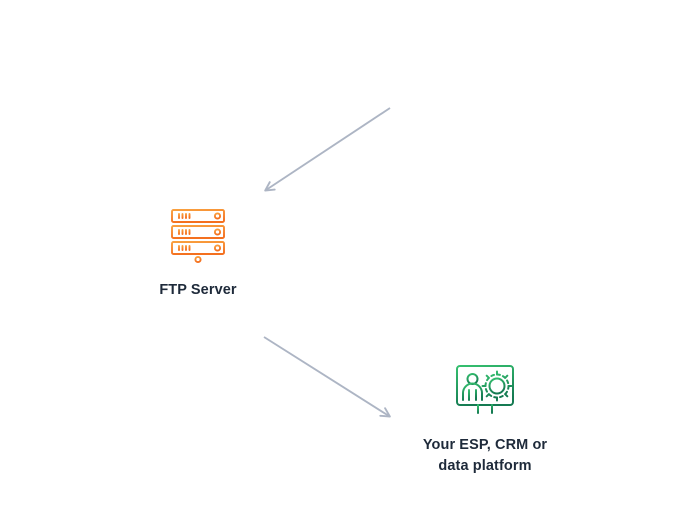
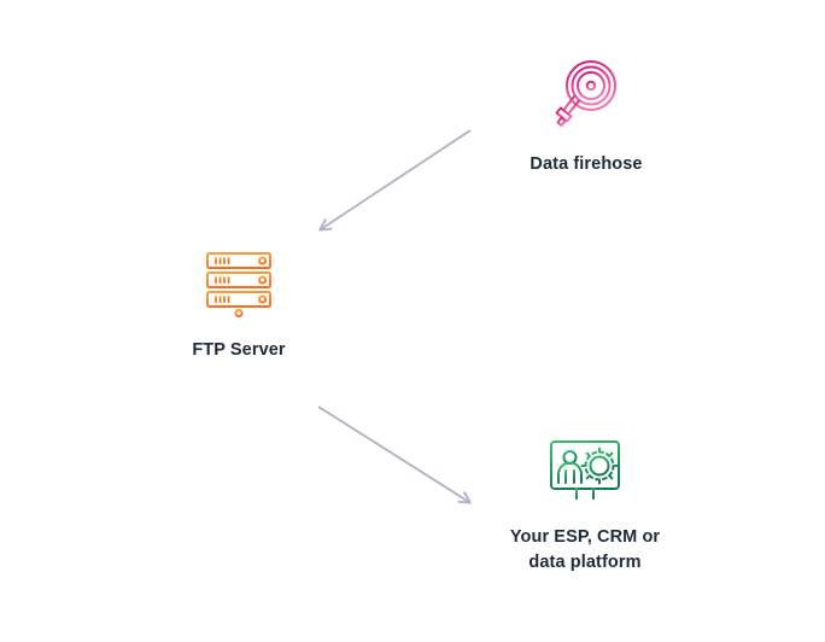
+ Data firehose
  FTP Server
  Your ESP, CRM or
  data platform
